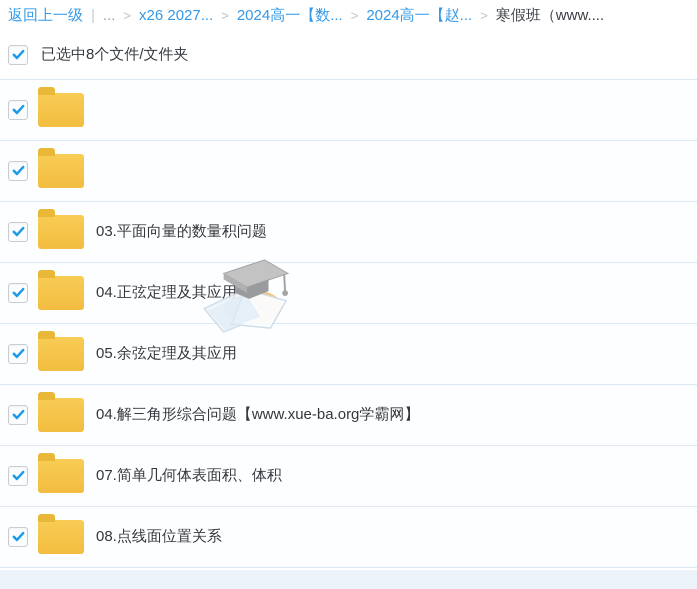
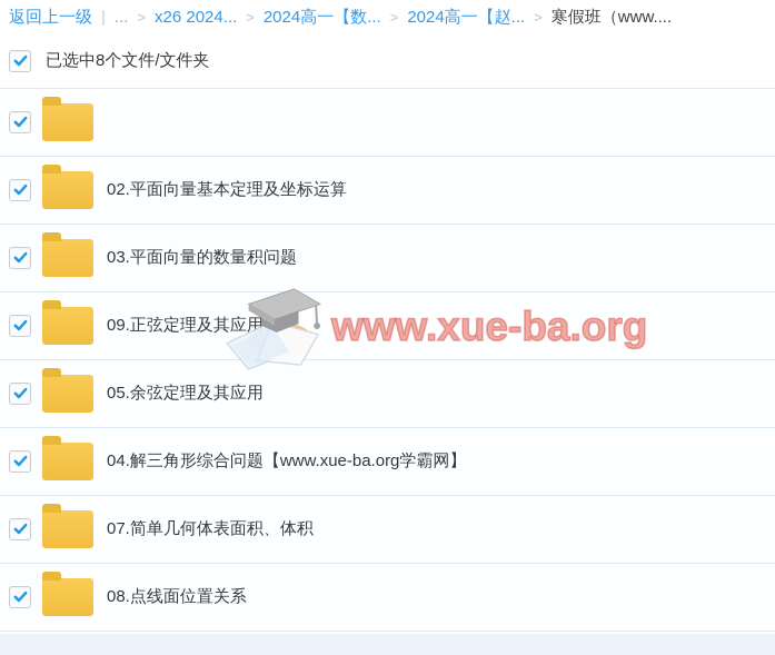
  返回上一级
  |
  ...
  >
- x26 2027...
+ x26 2024...
  >
  2024高一【数...
  >
  2024高一【赵...
  >
  寒假班（www....
  已选中8个文件/文件夹
+ 02.平面向量基本定理及坐标运算
  03.平面向量的数量积问题
- 04.正弦定理及其应用
+ 09.正弦定理及其应用
  05.余弦定理及其应用
  04.解三角形综合问题【www.xue-ba.org学霸网】
  07.简单几何体表面积、体积
  08.点线面位置关系
+ www.xue-ba.org
